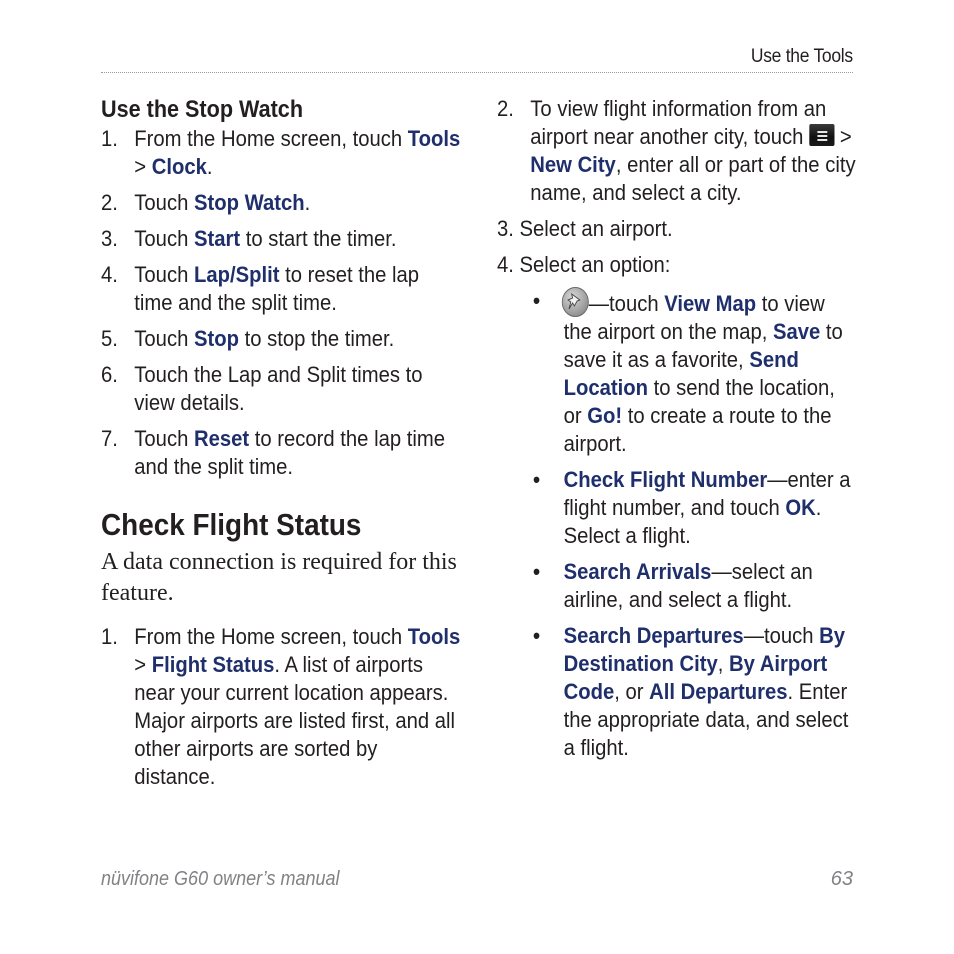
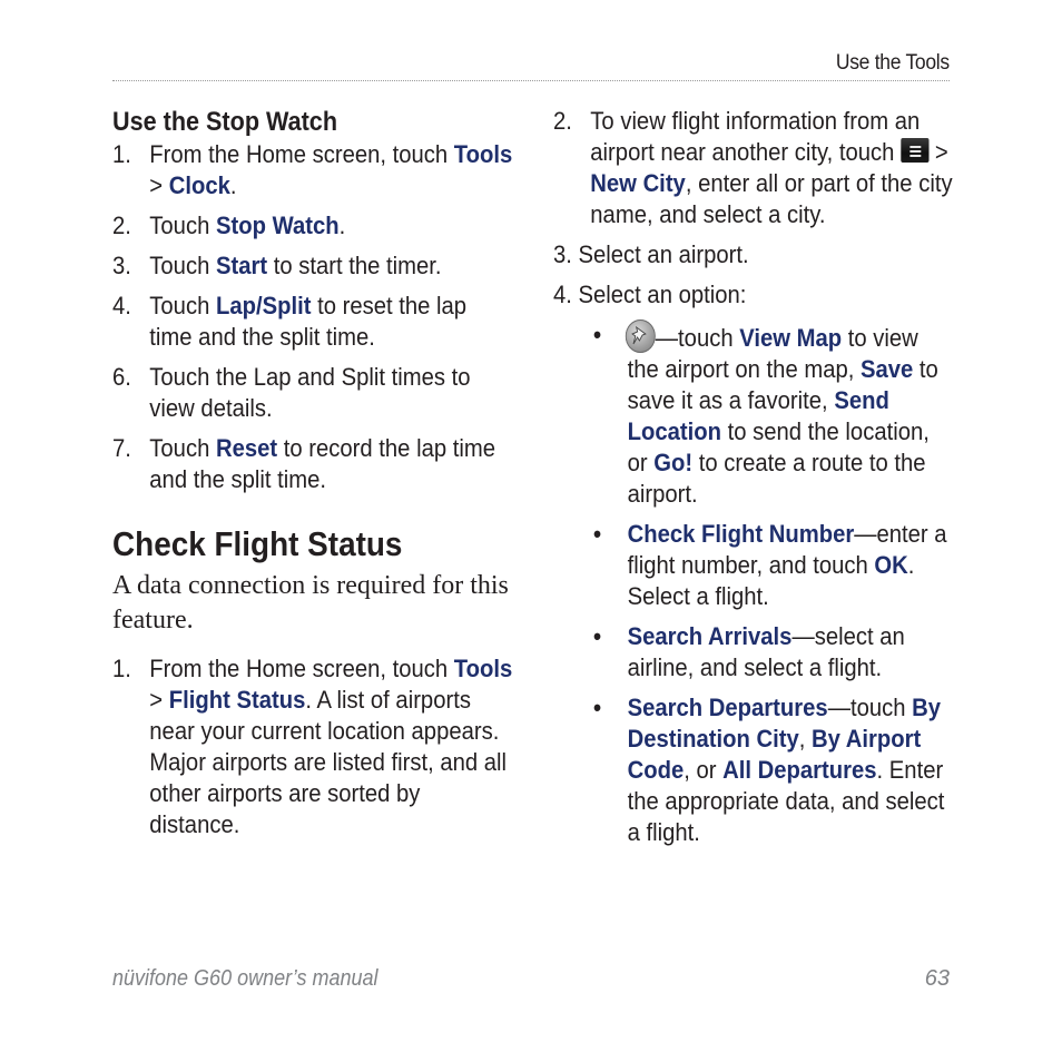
  Use the Tools
  Use the Stop Watch
  1.
  From the Home screen, touch Tools > Clock.
  2.
  Touch Stop Watch.
  3.
  Touch Start to start the timer.
  4.
  Touch Lap/Split to reset the lap time and the split time.
- 5.
- Touch Stop to stop the timer.
  6.
  Touch the Lap and Split times to view details.
  7.
  Touch Reset to record the lap time and the split time.
  Check Flight Status
  A data connection is required for this feature.
  1.
  From the Home screen, touch Tools > Flight Status. A list of airports near your current location appears. Major airports are listed first, and all other airports are sorted by distance.
  2.
  To view flight information from an airport near another city, touch > New City, enter all or part of the city name, and select a city.
  3. Select an airport.
  4. Select an option:
  •
  —touch View Map to view the airport on the map, Save to save it as a favorite, Send Location to send the location, or Go! to create a route to the airport.
  •
  Check Flight Number—enter a flight number, and touch OK. Select a flight.
  •
  Search Arrivals—select an airline, and select a flight.
  •
  Search Departures—touch By Destination City, By Airport Code, or All Departures. Enter the appropriate data, and select a flight.
  nüvifone G60 owner’s manual
  63
